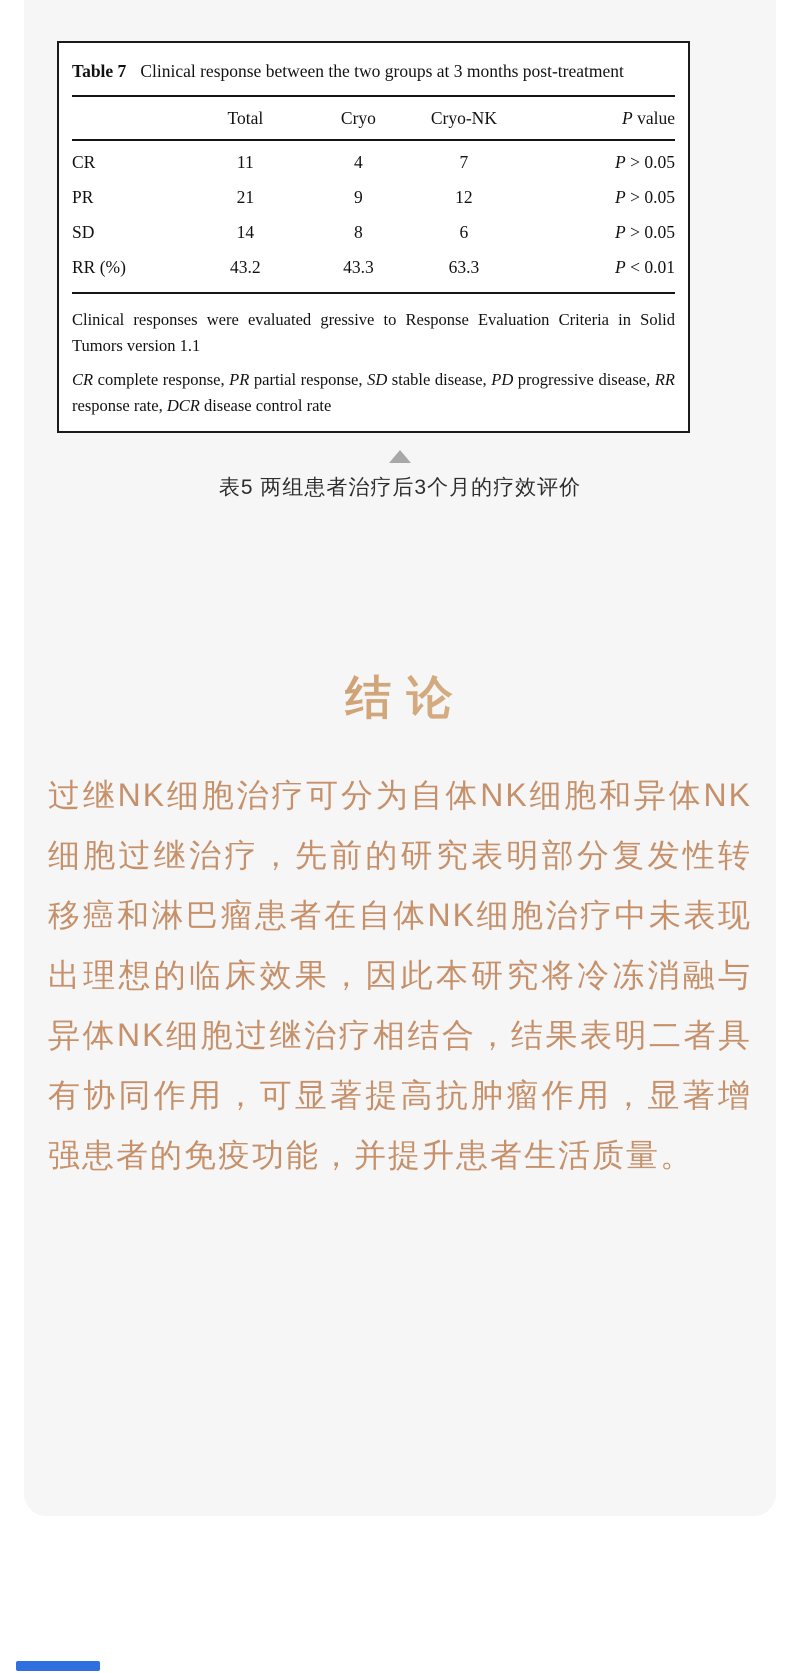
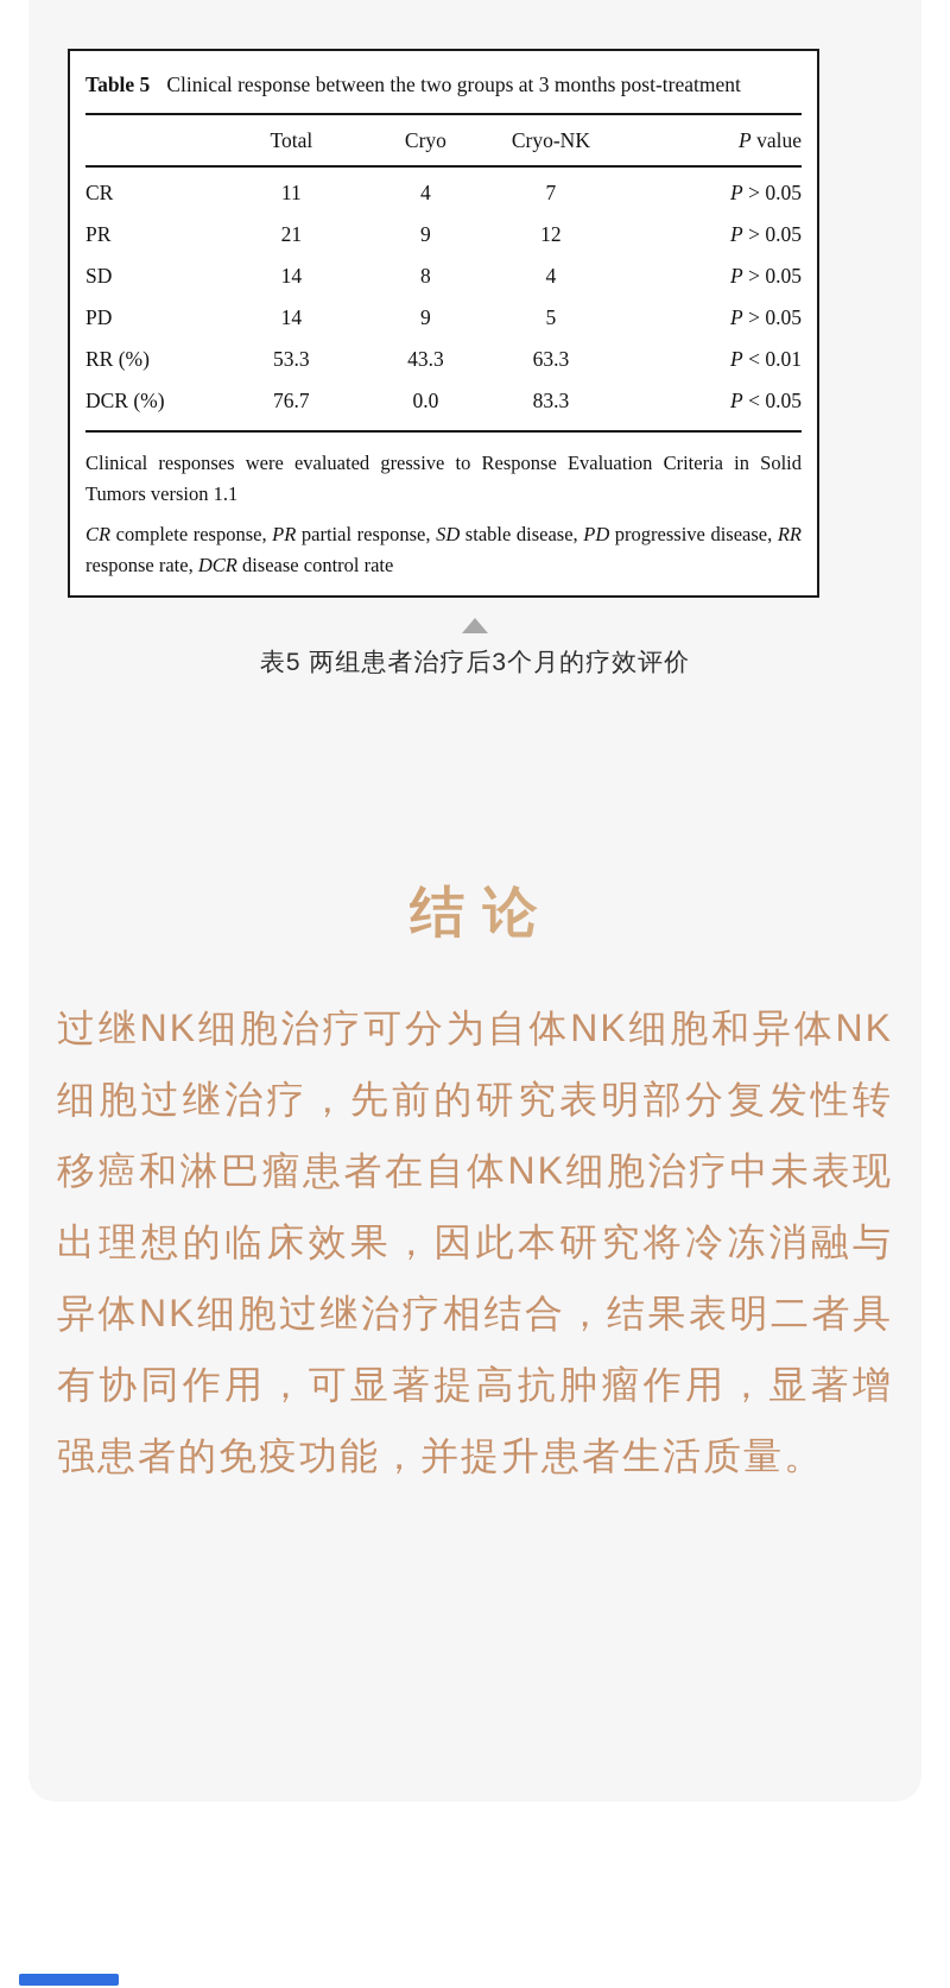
- Table 7 Clinical response between the two groups at 3 months post-treatment
+ Table 5 Clinical response between the two groups at 3 months post-treatment
  	Total	Cryo	Cryo-NK	P value
  CR	11	4	7	P > 0.05
  PR	21	9	12	P > 0.05
- SD	14	8	6	P > 0.05
+ SD	14	8	4	P > 0.05
+ PD	14	9	5	P > 0.05
- RR (%)	43.2	43.3	63.3	P < 0.01
+ RR (%)	53.3	43.3	63.3	P < 0.01
+ DCR (%)	76.7	0.0	83.3	P < 0.05
  Clinical responses were evaluated gressive to Response Evaluation Criteria in Solid Tumors version 1.1
  CR complete response, PR partial response, SD stable disease, PD pro­gressive disease, RR response rate, DCR disease control rate
  表5 两组患者治疗后3个月的疗效评价
  结 论
  过继NK细胞治疗可分为自体NK细胞和异体NK细胞过继治疗，先前的研究表明部分复发性转移癌和淋巴瘤患者在自体NK细胞治疗中未表现出理想的临床效果，因此本研究将冷冻消融与异体NK细胞过继治疗相结合，结果表明二者具有协同作用，可显著提高抗肿瘤作用，显著增强患者的免疫功能，并提升患者生活质量。
